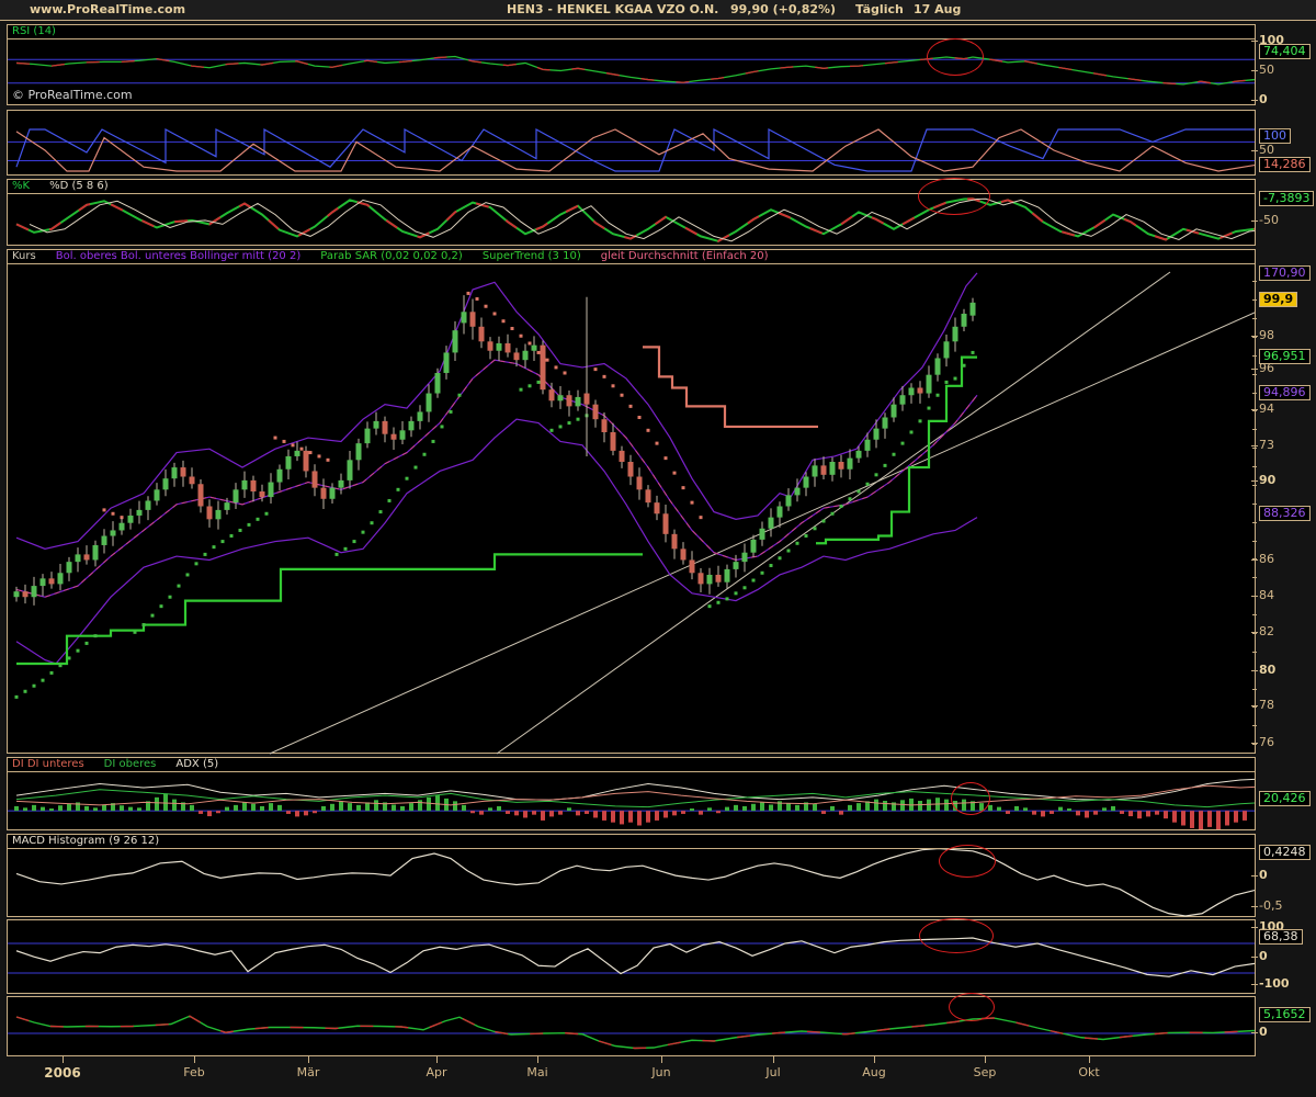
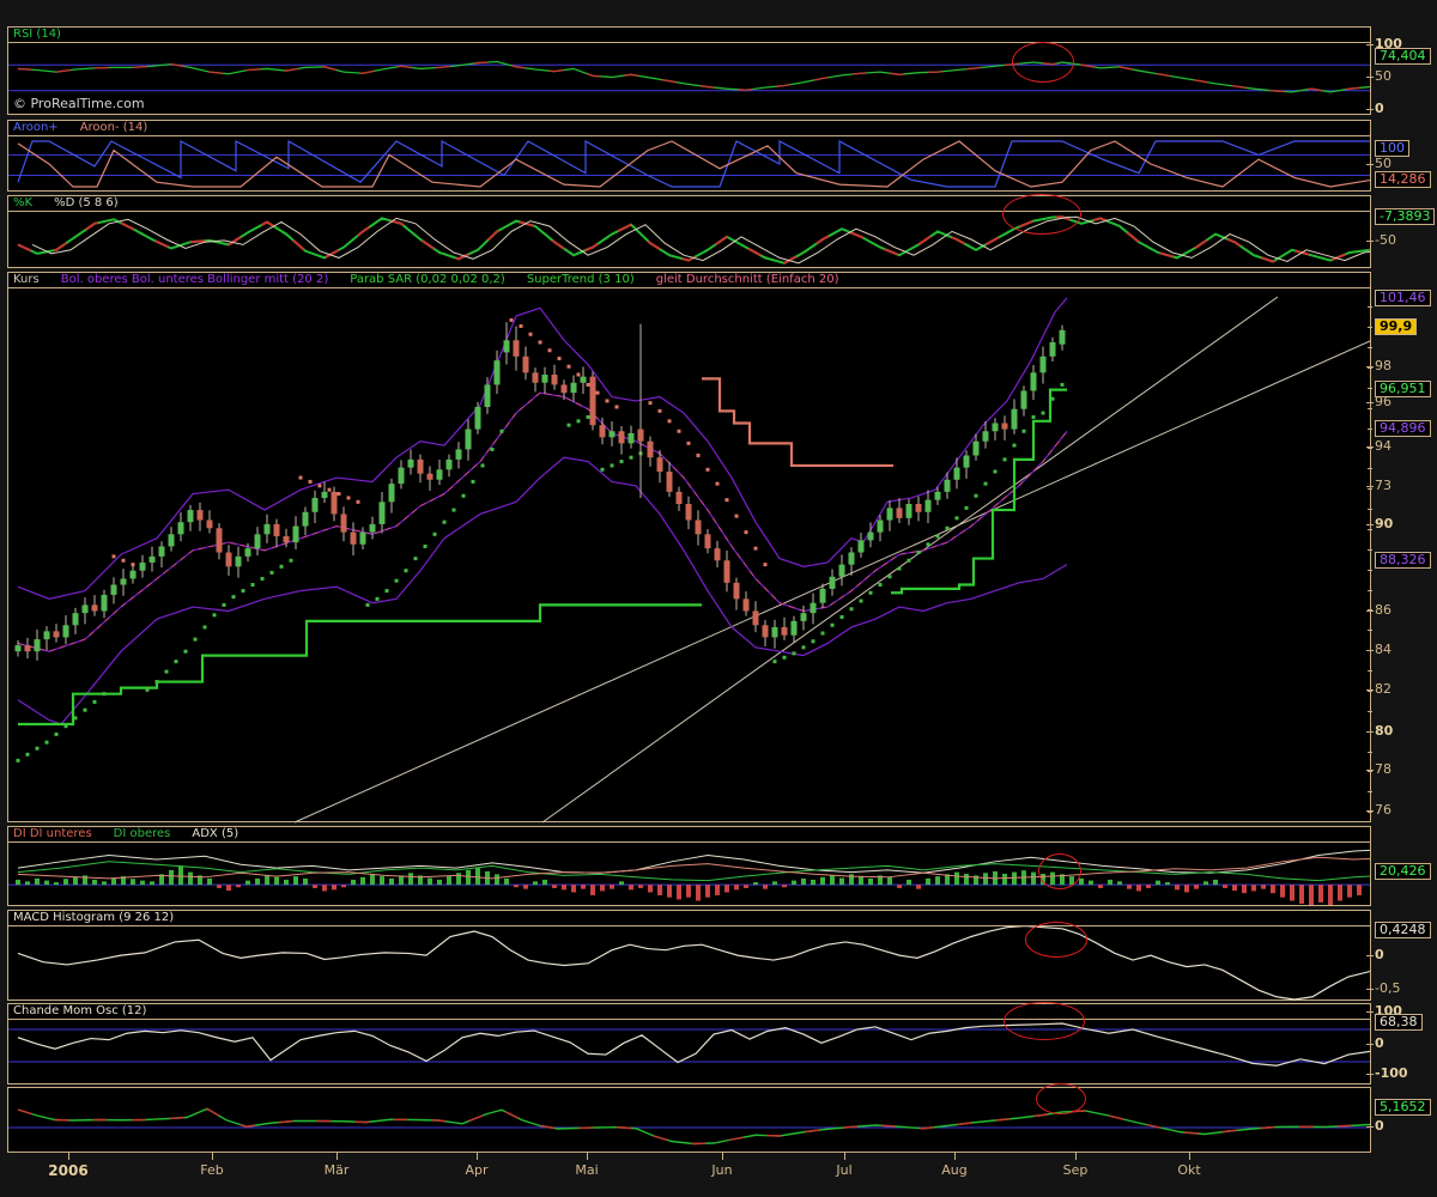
- www.ProRealTime.com
- HEN3 - HENKEL KGAA VZO O.N.
- 99,90 (+0,82%)
- Täglich
- 17 Aug
  RSI (14)
+ Aroon+
+ Aroon- (14)
  %K
  %D (5 8 6)
  Kurs
  Bol. oberes Bol. unteres Bollinger mitt (20 2)
  Parab SAR (0,02 0,02 0,2)
  SuperTrend (3 10)
  gleit Durchschnitt (Einfach 20)
  DI DI unteres
  DI oberes
  ADX (5)
  MACD Histogram (9 26 12)
+ Chande Mom Osc (12)
  © ProRealTime.com
  100
  74,404
  50
  0
  100
  50
  14,286
  -7,3893
  -50
- 170,90
+ 101,46
  99,9
  98
  96,951
  96
  94,896
  94
  73
  90
  88,326
  86
  84
  82
  80
  78
  76
  20,426
  0,4248
  0
  -0,5
  100
  68,38
  0
  -100
  5,1652
  0
  2006
  Feb
  Mär
  Apr
  Mai
  Jun
  Jul
  Aug
  Sep
  Okt
